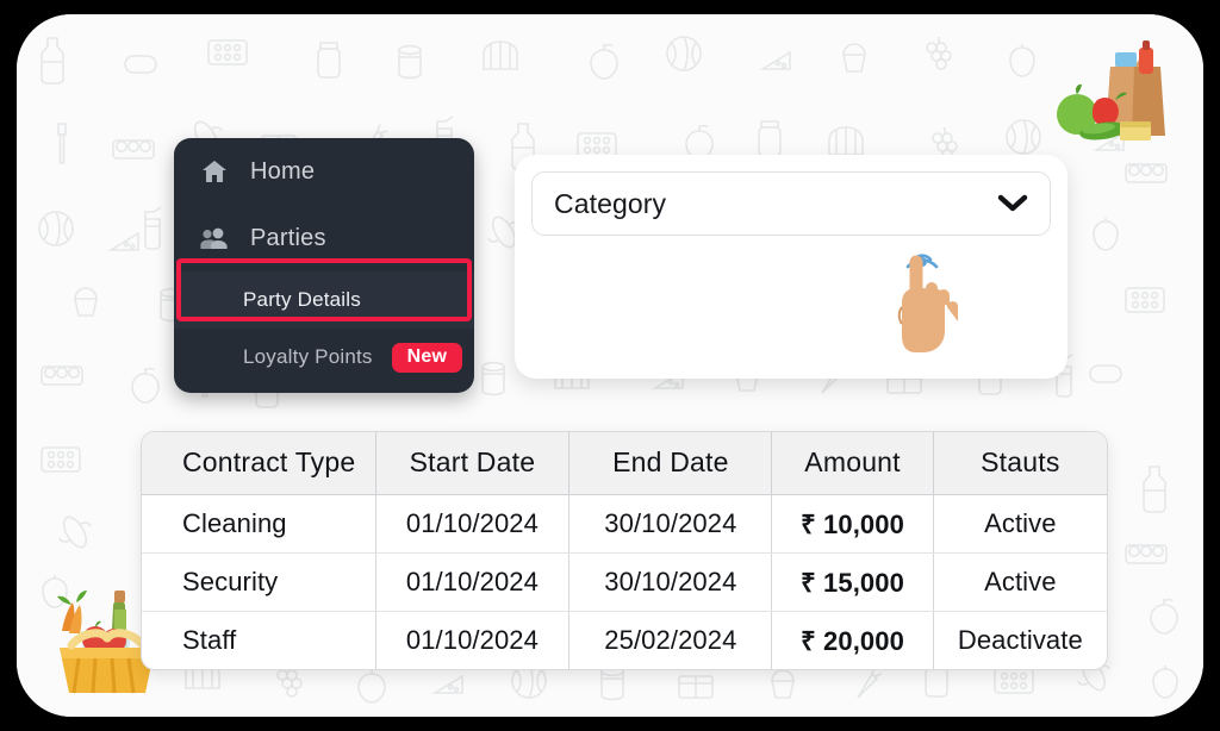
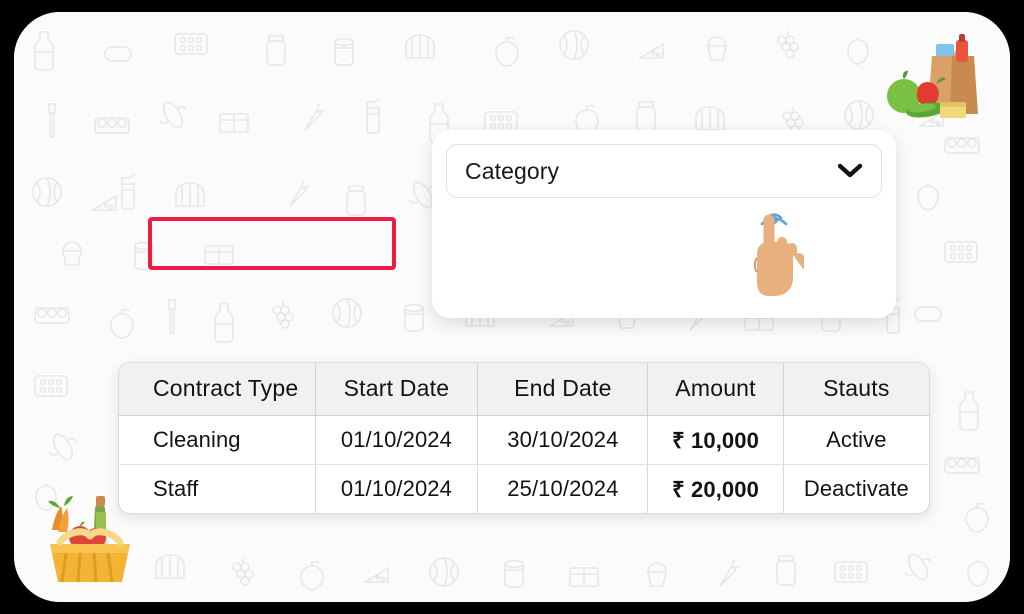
- Home
- Parties
- Party Details
- Loyalty Points
- New
  Category
  Contract Type	Start Date	End Date	Amount	Stauts
  Cleaning	01/10/2024	30/10/2024	₹ 10,000	Active
- Security	01/10/2024	30/10/2024	₹ 15,000	Active
- Staff	01/10/2024	25/02/2024	₹ 20,000	Deactivate
+ Staff	01/10/2024	25/10/2024	₹ 20,000	Deactivate
